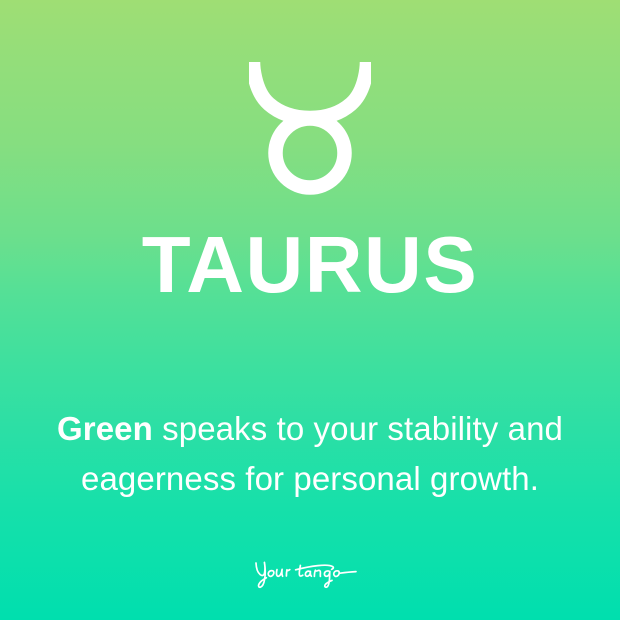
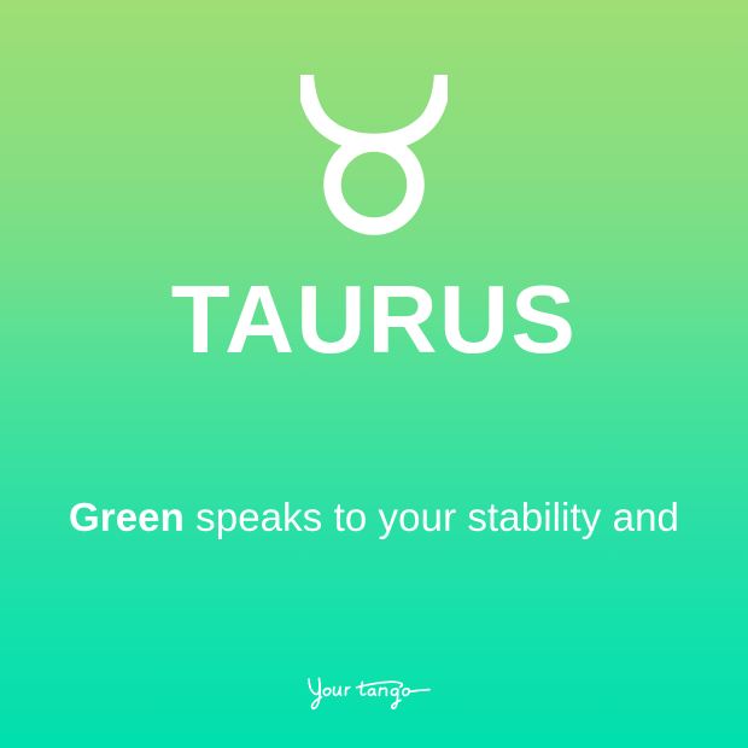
  TAURUS
  Green speaks to your stability and
- eagerness for personal growth.
